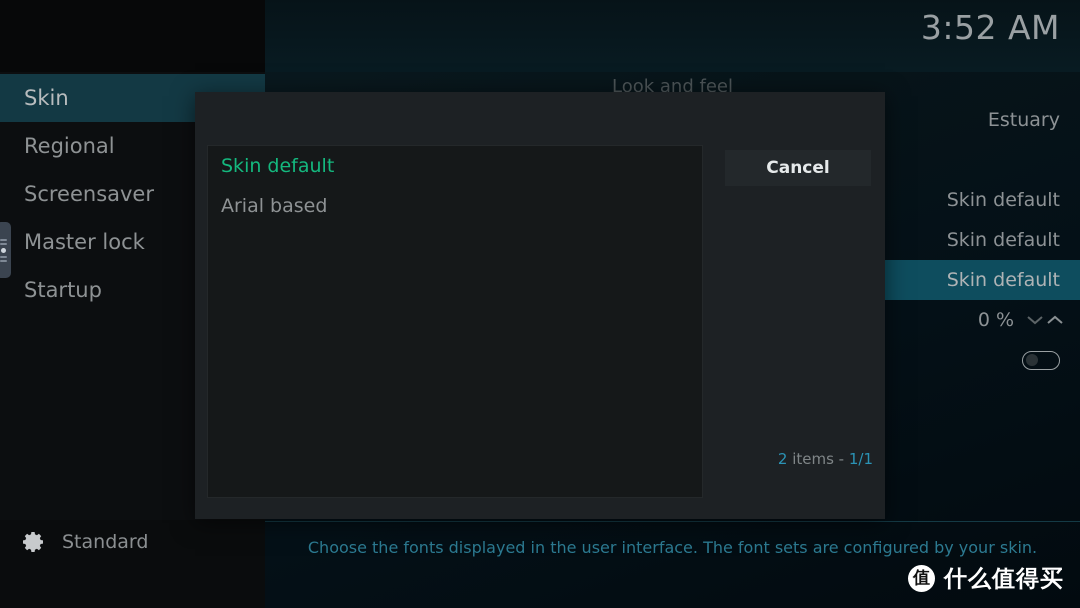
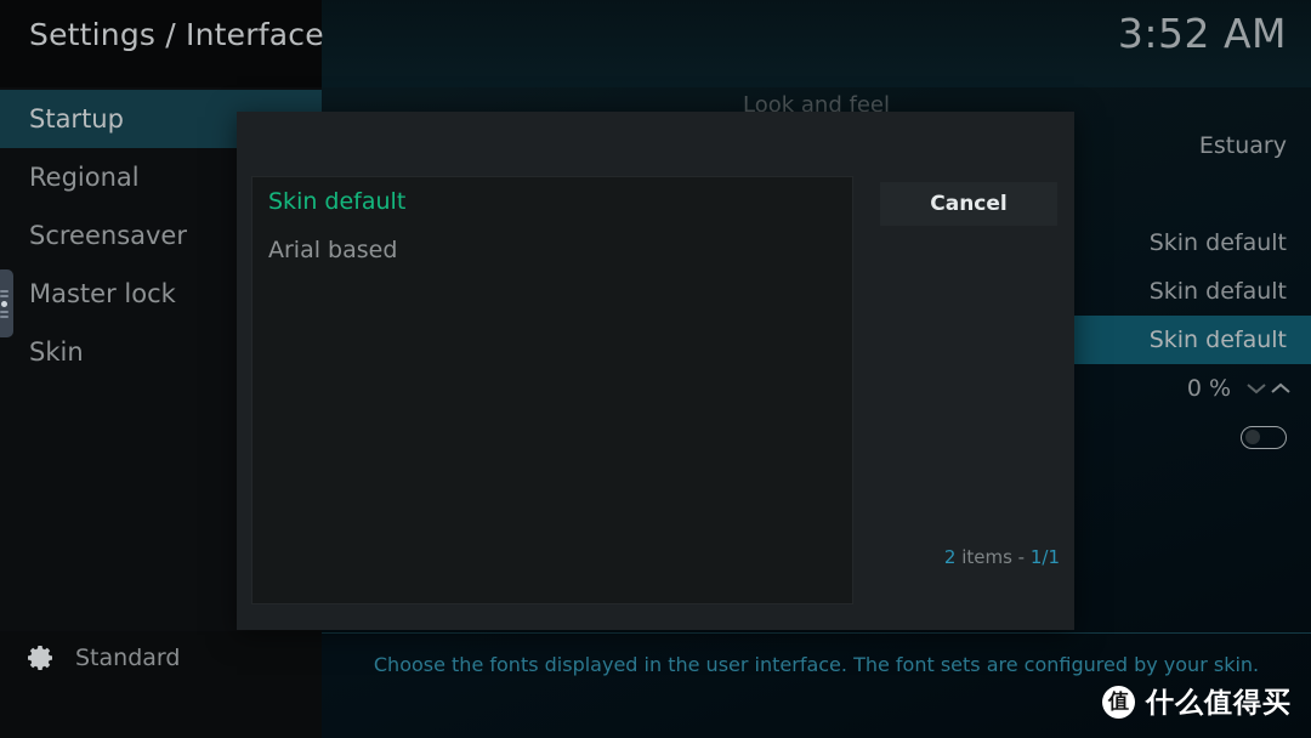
+ Settings / Interface
  3:52 AM
  Look and feel
  Estuary
  Skin default
  Skin default
  Skin default
  0 %
- Skin
+ Startup
  Regional
  Screensaver
  Master lock
- Startup
+ Skin
  Standard
  Choose the fonts displayed in the user interface. The font sets are configured by your skin.
  Skin default
  Arial based
  Cancel
  2 items - 1/1
  值
  什么值得买
